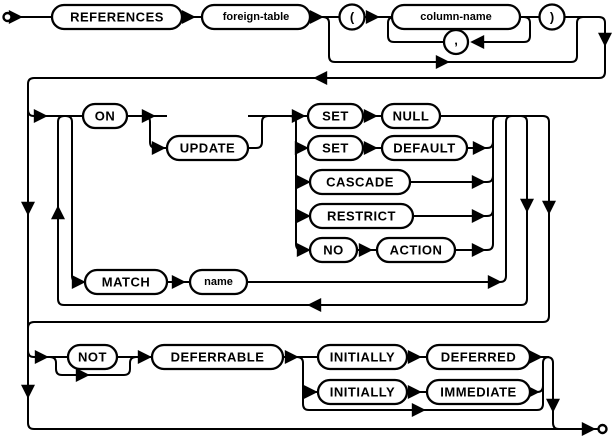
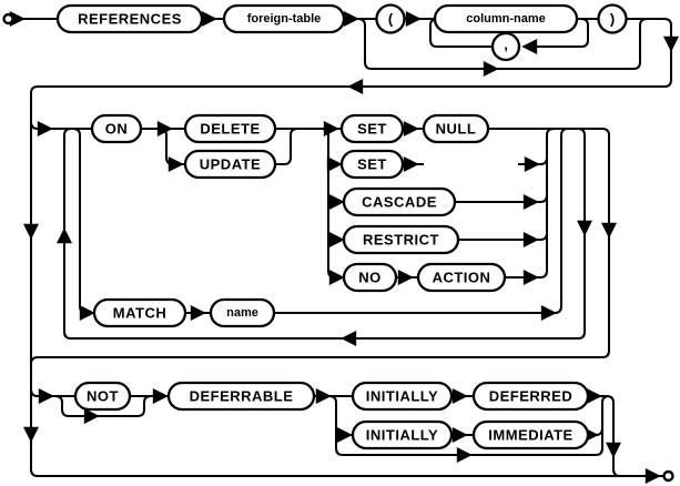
  REFERENCES
  foreign-table
  (
  column-name
  ,
  )
  ON
+ DELETE
  UPDATE
  SET
  NULL
  SET
- DEFAULT
  CASCADE
  RESTRICT
  NO
  ACTION
  MATCH
  name
  NOT
  DEFERRABLE
  INITIALLY
  DEFERRED
  INITIALLY
  IMMEDIATE
